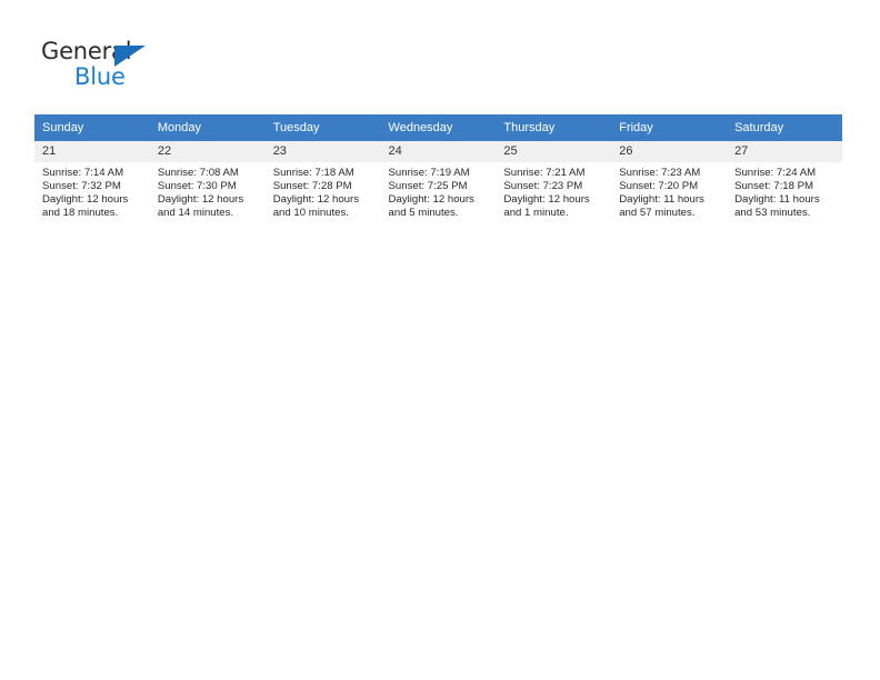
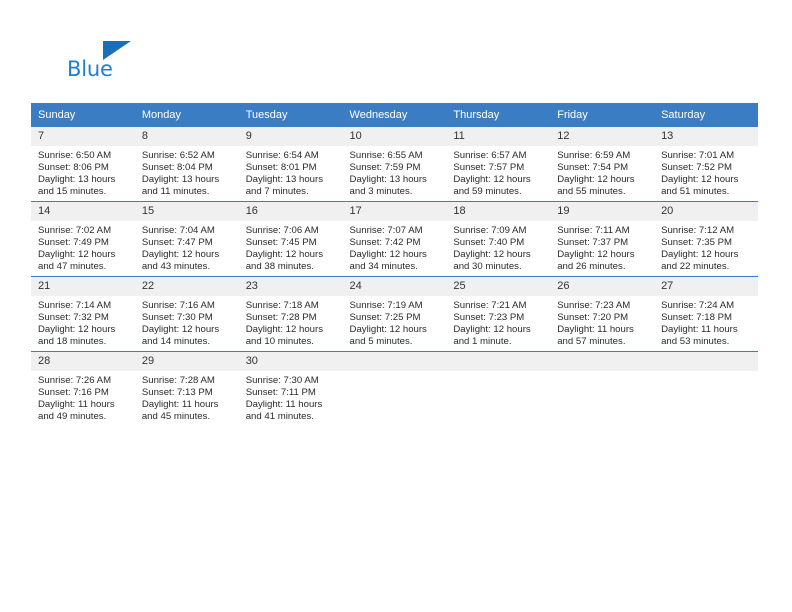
- General
  Blue
  Sunday	Monday	Tuesday	Wednesday	Thursday	Friday	Saturday
+ 7Sunrise: 6:50 AMSunset: 8:06 PMDaylight: 13 hoursand 15 minutes.	8Sunrise: 6:52 AMSunset: 8:04 PMDaylight: 13 hoursand 11 minutes.	9Sunrise: 6:54 AMSunset: 8:01 PMDaylight: 13 hoursand 7 minutes.	10Sunrise: 6:55 AMSunset: 7:59 PMDaylight: 13 hoursand 3 minutes.	11Sunrise: 6:57 AMSunset: 7:57 PMDaylight: 12 hoursand 59 minutes.	12Sunrise: 6:59 AMSunset: 7:54 PMDaylight: 12 hoursand 55 minutes.	13Sunrise: 7:01 AMSunset: 7:52 PMDaylight: 12 hoursand 51 minutes.
+ 14Sunrise: 7:02 AMSunset: 7:49 PMDaylight: 12 hoursand 47 minutes.	15Sunrise: 7:04 AMSunset: 7:47 PMDaylight: 12 hoursand 43 minutes.	16Sunrise: 7:06 AMSunset: 7:45 PMDaylight: 12 hoursand 38 minutes.	17Sunrise: 7:07 AMSunset: 7:42 PMDaylight: 12 hoursand 34 minutes.	18Sunrise: 7:09 AMSunset: 7:40 PMDaylight: 12 hoursand 30 minutes.	19Sunrise: 7:11 AMSunset: 7:37 PMDaylight: 12 hoursand 26 minutes.	20Sunrise: 7:12 AMSunset: 7:35 PMDaylight: 12 hoursand 22 minutes.
- 21Sunrise: 7:14 AMSunset: 7:32 PMDaylight: 12 hoursand 18 minutes.	22Sunrise: 7:08 AMSunset: 7:30 PMDaylight: 12 hoursand 14 minutes.	23Sunrise: 7:18 AMSunset: 7:28 PMDaylight: 12 hoursand 10 minutes.	24Sunrise: 7:19 AMSunset: 7:25 PMDaylight: 12 hoursand 5 minutes.	25Sunrise: 7:21 AMSunset: 7:23 PMDaylight: 12 hoursand 1 minute.	26Sunrise: 7:23 AMSunset: 7:20 PMDaylight: 11 hoursand 57 minutes.	27Sunrise: 7:24 AMSunset: 7:18 PMDaylight: 11 hoursand 53 minutes.
+ 21Sunrise: 7:14 AMSunset: 7:32 PMDaylight: 12 hoursand 18 minutes.	22Sunrise: 7:16 AMSunset: 7:30 PMDaylight: 12 hoursand 14 minutes.	23Sunrise: 7:18 AMSunset: 7:28 PMDaylight: 12 hoursand 10 minutes.	24Sunrise: 7:19 AMSunset: 7:25 PMDaylight: 12 hoursand 5 minutes.	25Sunrise: 7:21 AMSunset: 7:23 PMDaylight: 12 hoursand 1 minute.	26Sunrise: 7:23 AMSunset: 7:20 PMDaylight: 11 hoursand 57 minutes.	27Sunrise: 7:24 AMSunset: 7:18 PMDaylight: 11 hoursand 53 minutes.
+ 28Sunrise: 7:26 AMSunset: 7:16 PMDaylight: 11 hoursand 49 minutes.	29Sunrise: 7:28 AMSunset: 7:13 PMDaylight: 11 hoursand 45 minutes.	30Sunrise: 7:30 AMSunset: 7:11 PMDaylight: 11 hoursand 41 minutes.
